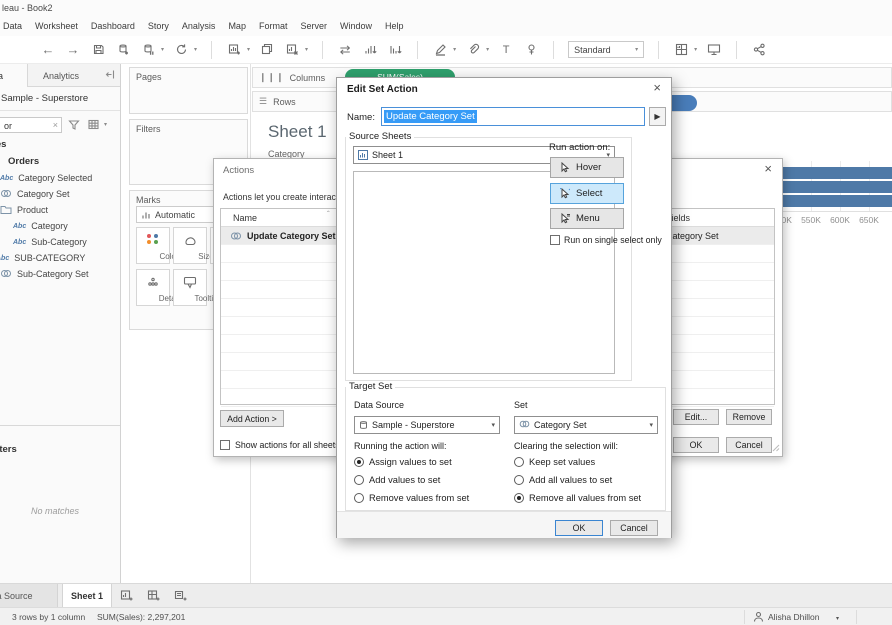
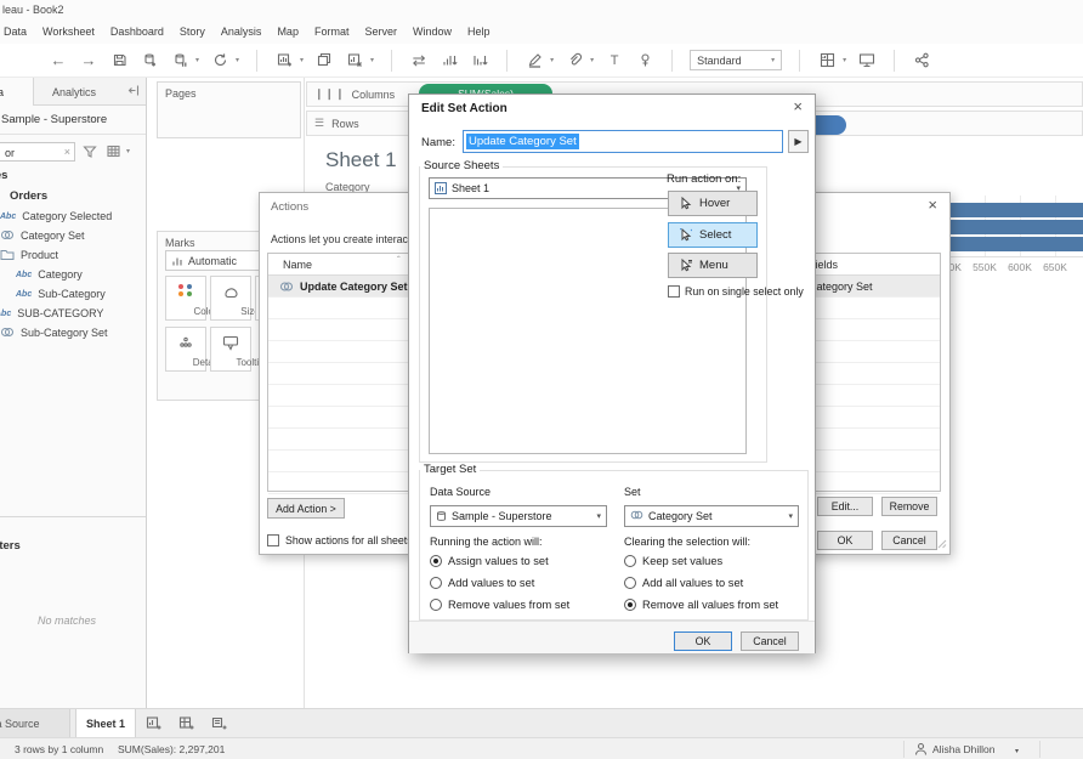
  leau - Book2
  Data
  Worksheet
  Dashboard
  Story
  Analysis
  Map
  Format
  Server
  Window
  Help
  ←
  →
  ⇄
  T
  Standard
  Analytics
  Sample - Superstore
  or
  ×
  Orders
  Category Selected
  Category Set
  Product
  Category
  Sub-Category
  SUB-CATEGORY
  Sub-Category Set
  No matches
  Pages
- Filters
  Marks
  Automatic
  Siz
  Toolt
  ❙❙❙
  Columns
  ☰
  Rows
  Sheet 1
  Category
  550K
  600K
  650K
  Actions
  ×
  Actions let you create interac
  Name
  ˆ
  ields
  Update Category Set
  ategory Set
  Add Action >
  Show actions for all sheet
  Edit...
  Remove
  OK
  Cancel
  Edit Set Action
  ×
  Name:
  Update Category Set
  ▶
  Source Sheets
  Sheet 1
  Run action on:
  Hover
  Select
  Menu
  Run on single select only
  Target Set
  Data Source
  Sample - Superstore
  Set
  Category Set
  Running the action will:
  Assign values to set
  Add values to set
  Remove values from set
  Clearing the selection will:
  Keep set values
  Add all values to set
  Remove all values from set
  OK
  Cancel
  Sheet 1
  3 rows by 1 column
  SUM(Sales): 2,297,201
  Alisha Dhillon
